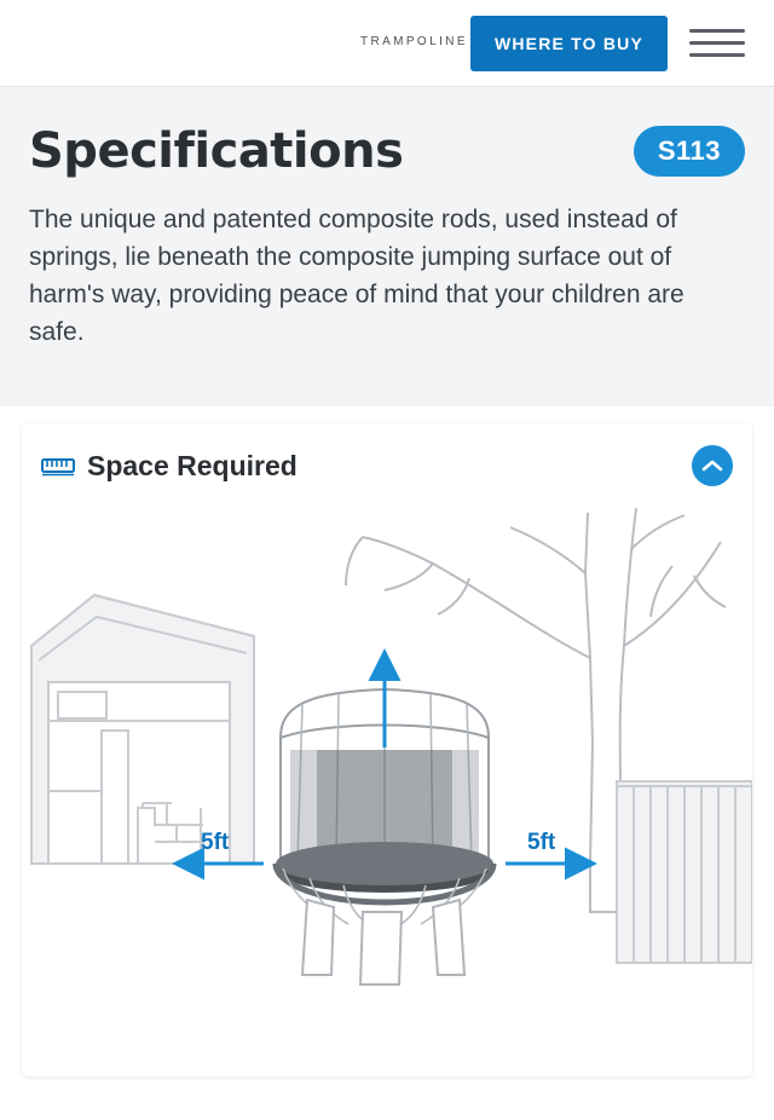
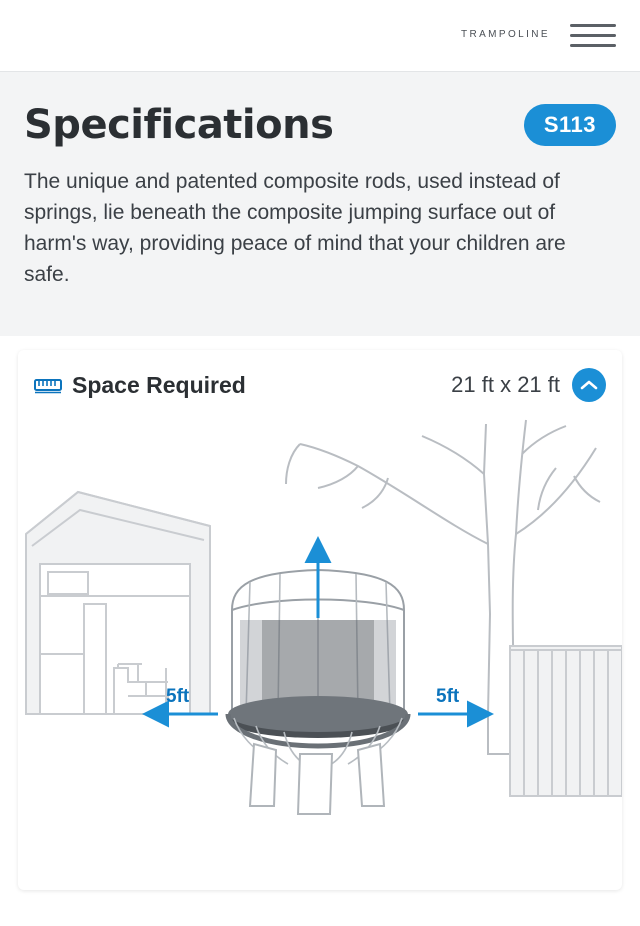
  TRAMPOLINE
- WHERE TO BUY
  Specifications
  S113
  The unique and patented composite rods, used instead of springs, lie beneath the composite jumping surface out of harm's way, providing peace of mind that your children are safe.
  Space Required
+ 21 ft x 21 ft
  5ft
  5ft
